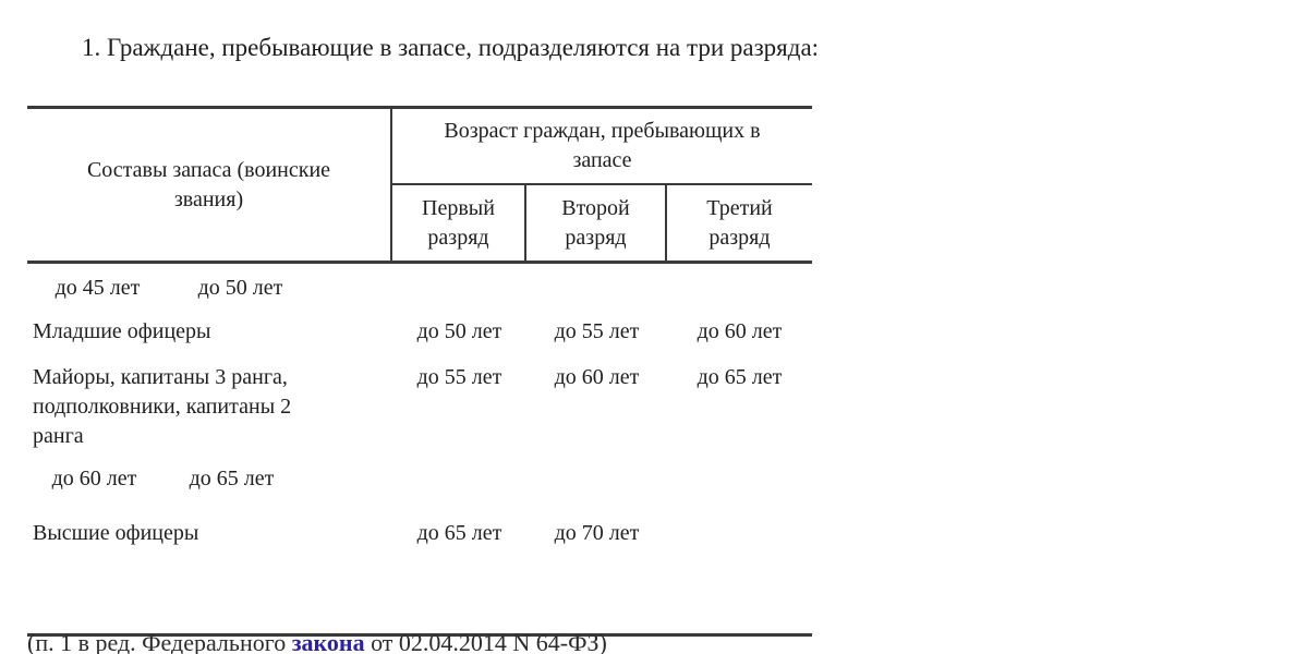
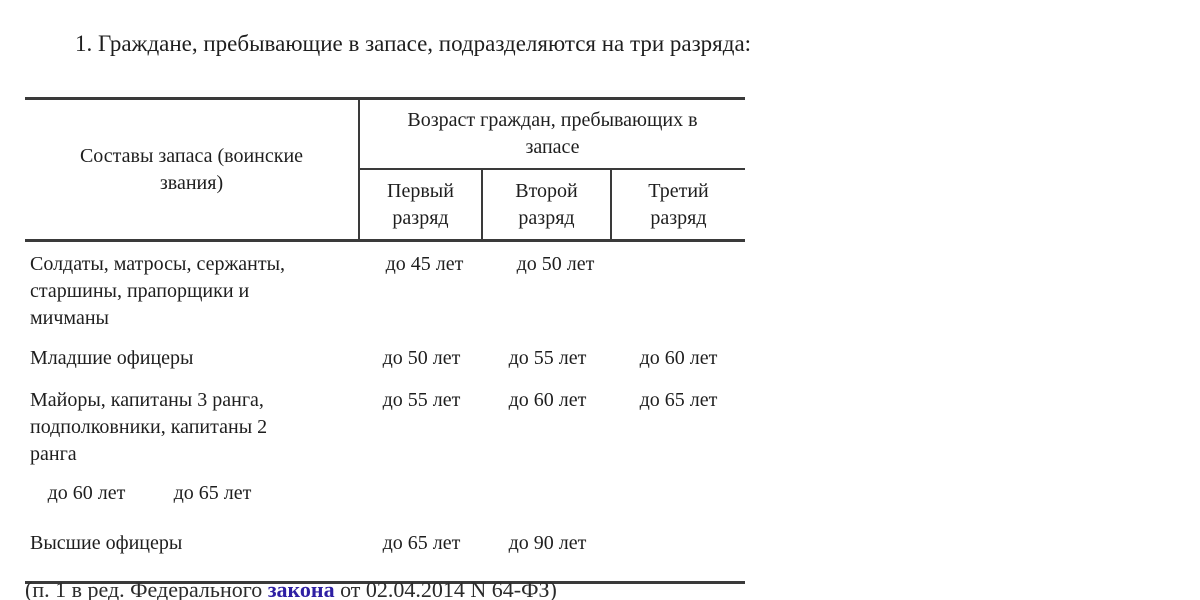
  1. Граждане, пребывающие в запасе, подразделяются на три разряда:
  Составы запаса (воинские
  звания)
  Возраст граждан, пребывающих в
  запасе
  Первый
  разряд
  Второй
  разряд
  Третий
  разряд
+ Солдаты, матросы, сержанты,
+ старшины, прапорщики и
+ мичманы
  до 45 лет
  до 50 лет
  Младшие офицеры
  до 50 лет
  до 55 лет
  до 60 лет
  Майоры, капитаны 3 ранга,
  подполковники, капитаны 2
  ранга
  до 55 лет
  до 60 лет
  до 65 лет
  до 60 лет
  до 65 лет
  Высшие офицеры
  до 65 лет
- до 70 лет
+ до 90 лет
  (п. 1 в ред. Федерального закона от 02.04.2014 N 64-ФЗ)
